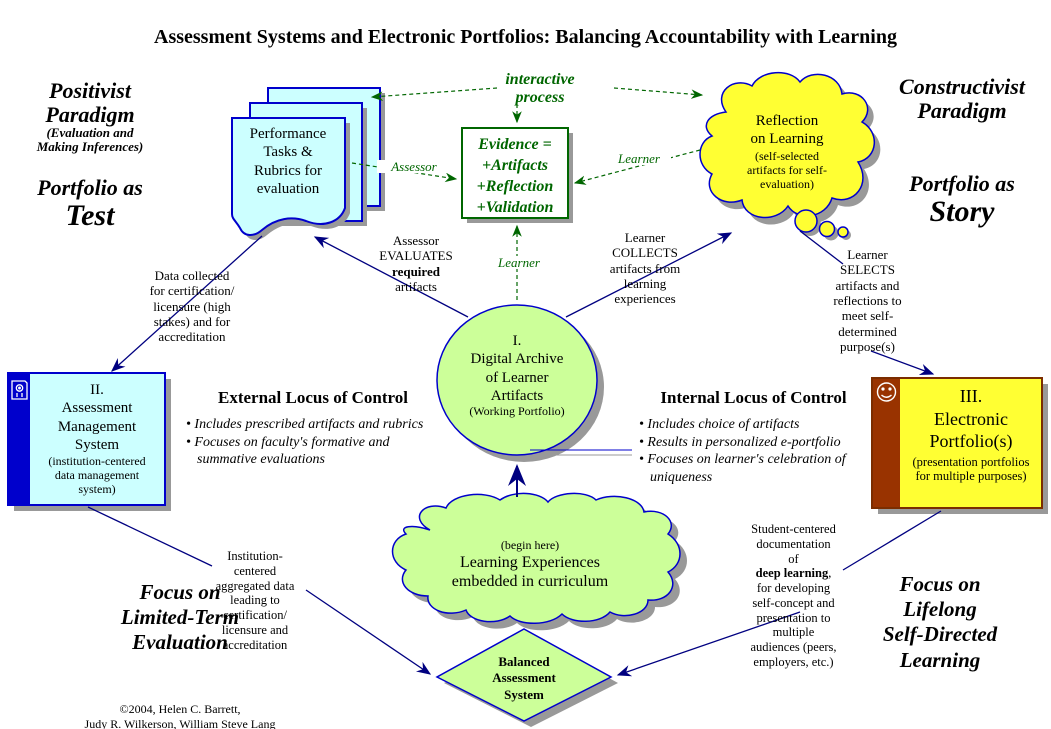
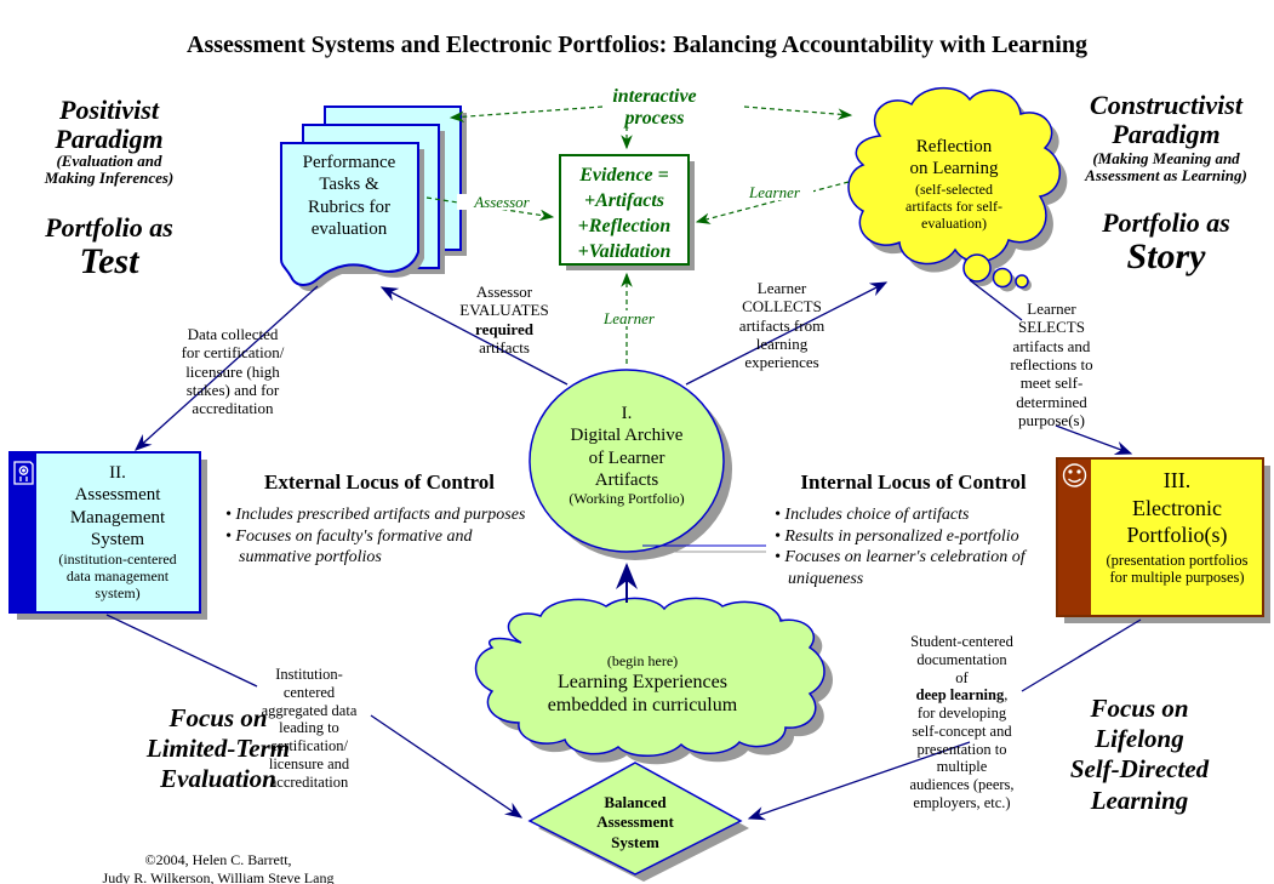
  Assessment Systems and Electronic Portfolios: Balancing Accountability with Learning
  Positivist
  Paradigm
  (Evaluation and
  Making Inferences)
  Portfolio as
  Test
  Constructivist
  Paradigm
+ (Making Meaning and
+ Assessment as Learning)
  Portfolio as
  Story
  interactive
  process
  Performance
  Tasks &
  Rubrics for
  evaluation
  Evidence =
  +Artifacts
  +Reflection
  +Validation
  Reflection
  on Learning
  (self-selected
  artifacts for self-
  evaluation)
  Assessor
  Learner
  Learner
  Assessor
  EVALUATES
  required
  artifacts
  Learner
  COLLECTS
  artifacts from
  learning
  experiences
  Learner
  SELECTS
  artifacts and
  reflections to
  meet self-
  determined
  purpose(s)
  Data collected
  for certification/
  licensure (high
  stakes) and for
  accreditation
  Institution-
  centered
  aggregated data
  leading to
  certification/
  licensure and
  accreditation
  Student-centered
  documentation
  of
  deep learning,
  for developing
  self-concept and
  presentation to
  multiple
  audiences (peers,
  employers, etc.)
  I.
  Digital Archive
  of Learner
  Artifacts
  (Working Portfolio)
  II.
  Assessment
  Management
  System
  (institution-centered
  data management
  system)
  III.
  Electronic
  Portfolio(s)
  (presentation portfolios
  for multiple purposes)
  External Locus of Control
- Includes prescribed artifacts and rubrics
+ Includes prescribed artifacts and purposes
- Focuses on faculty's formative and summative evaluations
+ Focuses on faculty's formative and summative portfolios
  Internal Locus of Control
  Includes choice of artifacts
  Results in personalized e-portfolio
  Focuses on learner's celebration of uniqueness
  (begin here)
  Learning Experiences
  embedded in curriculum
  Balanced
  Assessment
  System
  Focus on
  Limited-Term
  Evaluation
  Focus on
  Lifelong
  Self-Directed
  Learning
  ©2004, Helen C. Barrett,
  Judy R. Wilkerson, William Steve Lang
